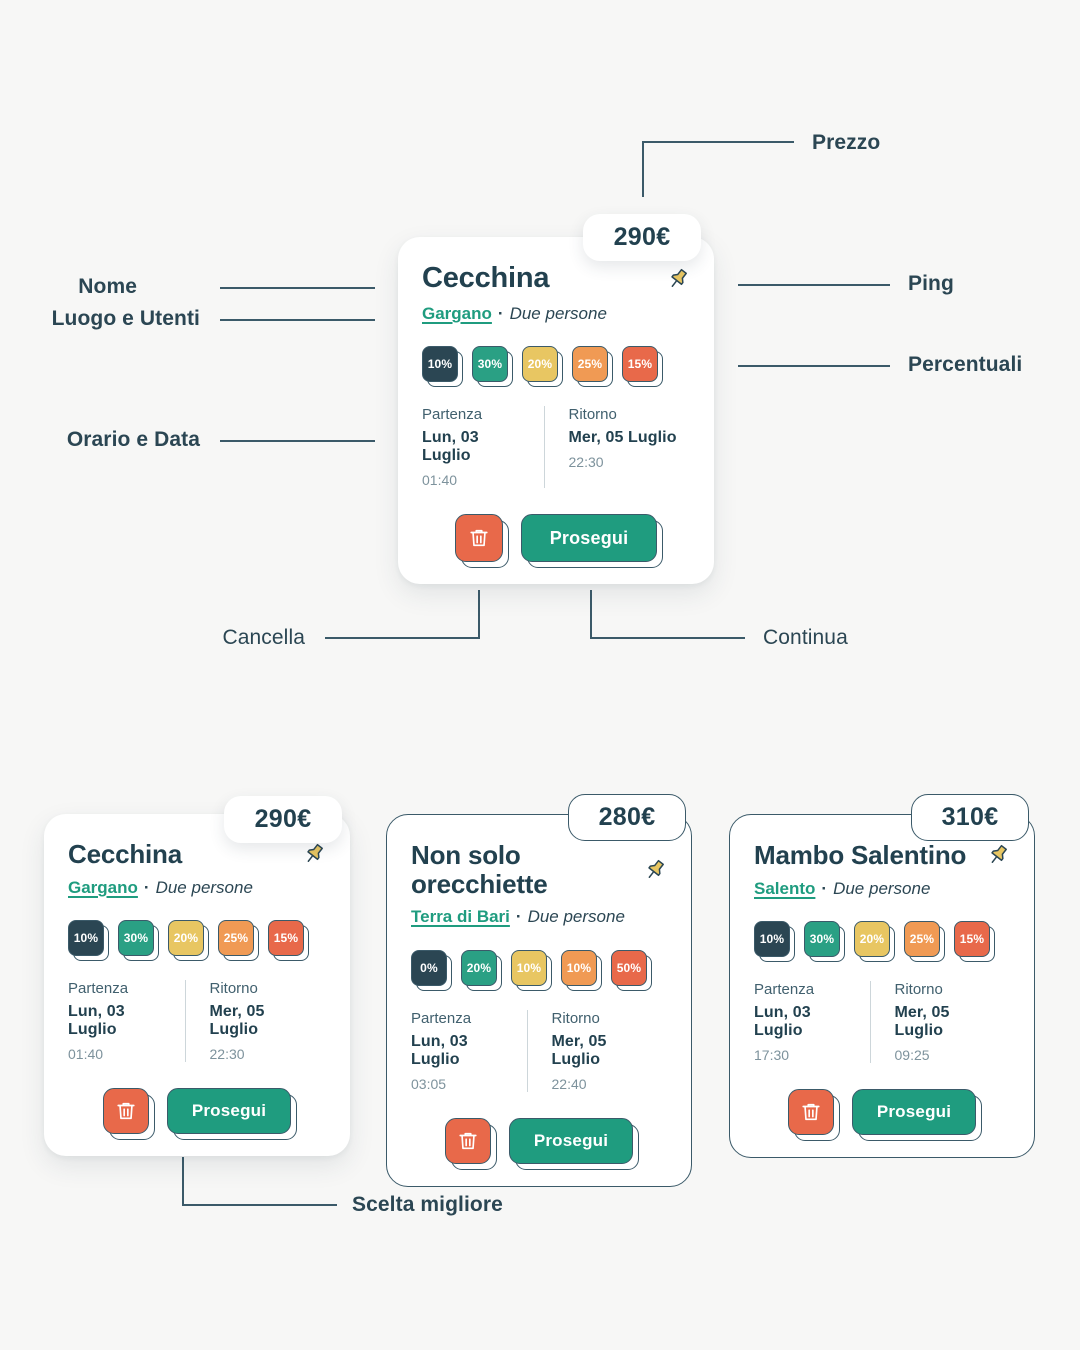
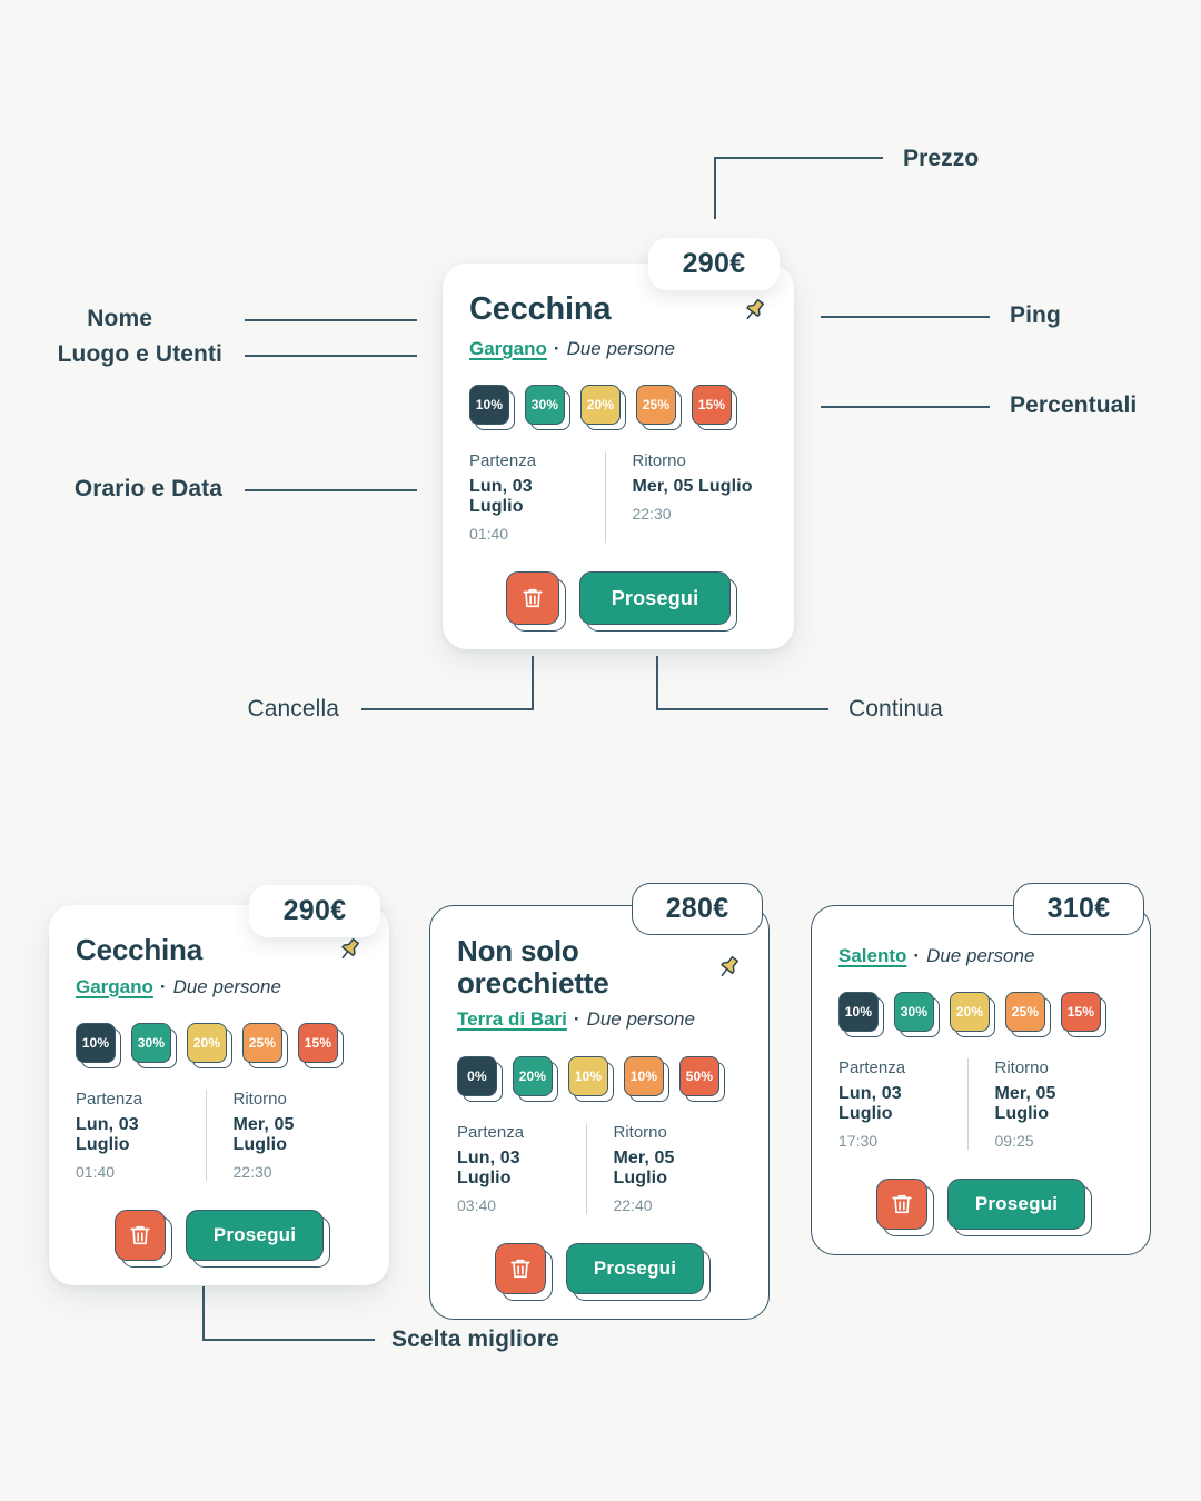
  Prezzo
  Nome
  Luogo e Utenti
  Ping
  Percentuali
  Orario e Data
  Cancella
  Continua
  Scelta migliore
  290€
  Cecchina
  Gargano
  ·
  Due persone
  10%
  30%
  20%
  25%
  15%
  Partenza
  Lun, 03 Luglio
  01:40
  Ritorno
  Mer, 05 Luglio
  22:30
  Prosegui
  290€
  Cecchina
  Gargano
  ·
  Due persone
  10%
  30%
  20%
  25%
  15%
  Partenza
  Lun, 03 Luglio
  01:40
  Ritorno
  Mer, 05 Luglio
  22:30
  Prosegui
  280€
  Non solo orecchiette
  Terra di Bari
  ·
  Due persone
  0%
  20%
  10%
  10%
  50%
  Partenza
  Lun, 03 Luglio
- 03:05
+ 03:40
  Ritorno
  Mer, 05 Luglio
  22:40
  Prosegui
  310€
- Mambo Salentino
  Salento
  ·
  Due persone
  10%
  30%
  20%
  25%
  15%
  Partenza
  Lun, 03 Luglio
  17:30
  Ritorno
  Mer, 05 Luglio
  09:25
  Prosegui
